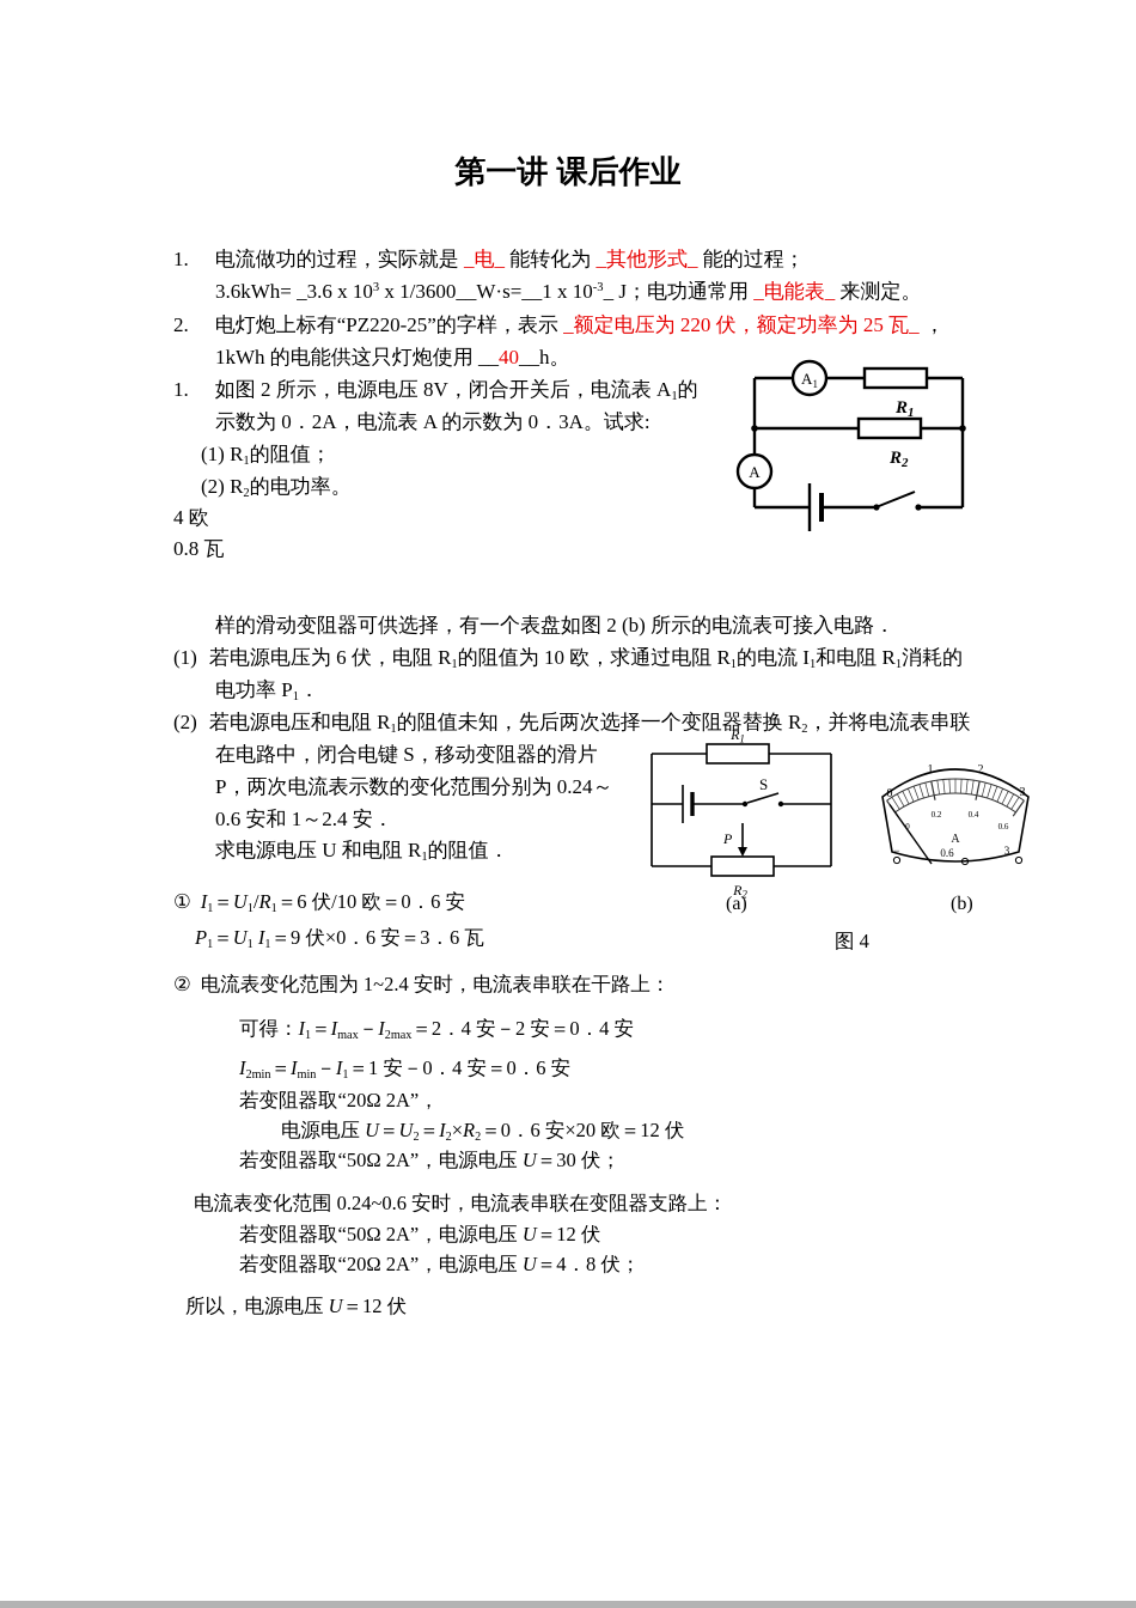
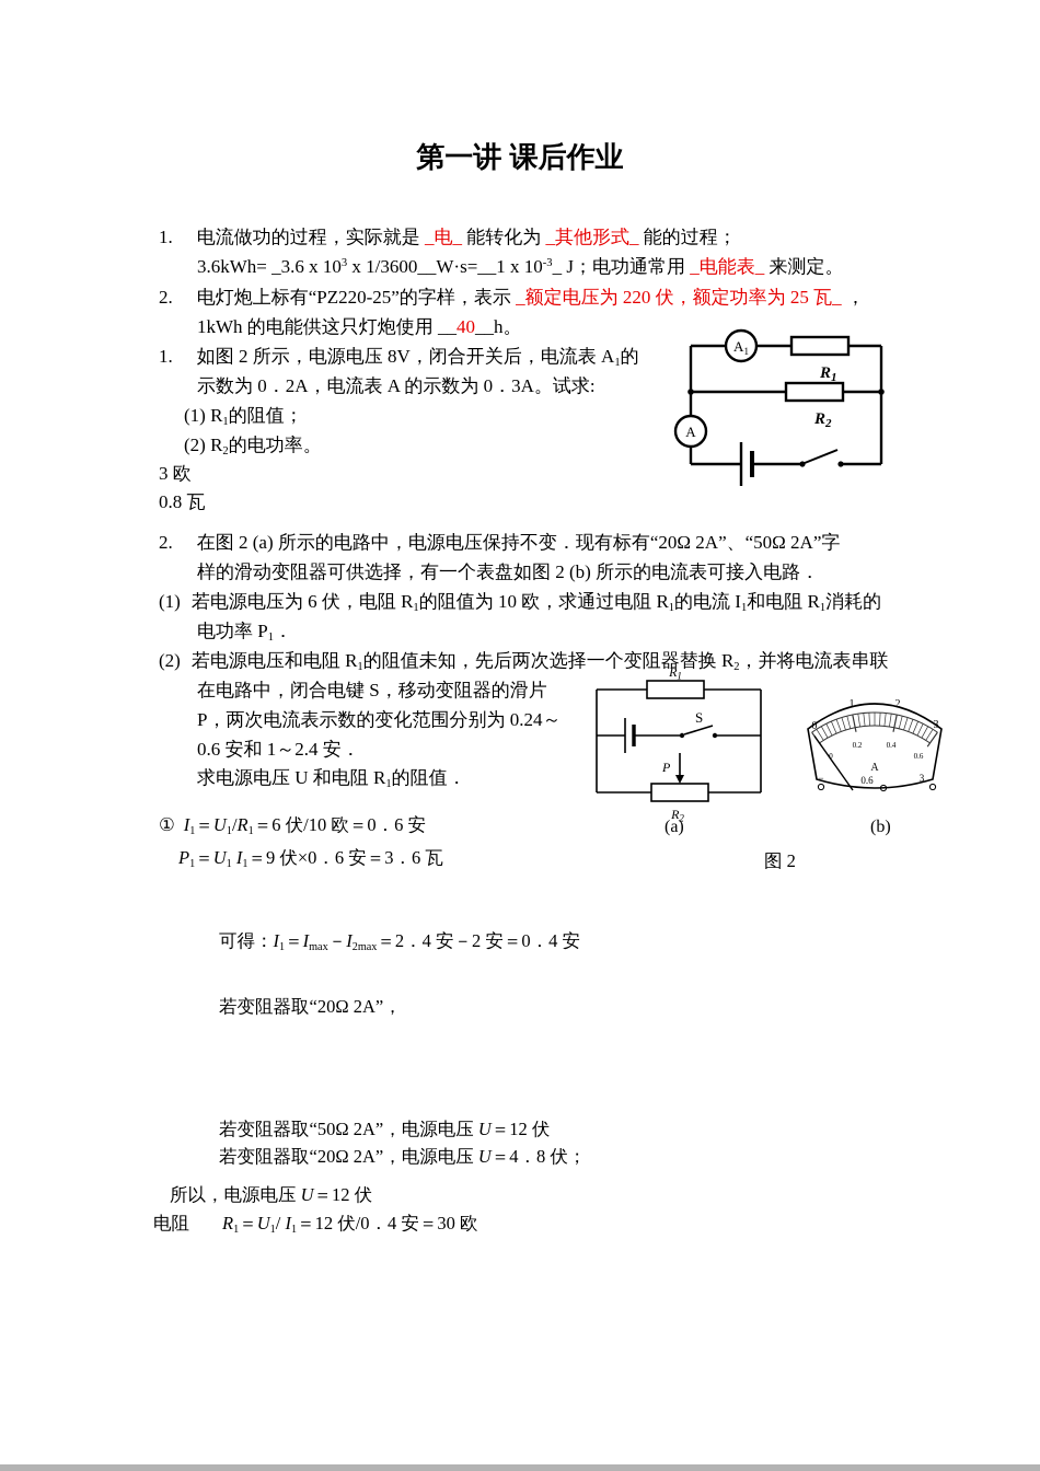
  第一讲 课后作业
  1. 电流做功的过程，实际就是 _电_ 能转化为 _其他形式_ 能的过程；
  3.6kWh= _3.6 x 103 x 1/3600__W·s=__1 x 10-3_ J；电功通常用 _电能表_ 来测定。
  2. 电灯炮上标有“PZ220-25”的字样，表示 _额定电压为 220 伏，额定功率为 25 瓦_ ，
  1kWh 的电能供这只灯炮使用 __40__h。
  1. 如图 2 所示，电源电压 8V，闭合开关后，电流表 A1的
  示数为 0．2A，电流表 A 的示数为 0．3A。试求:
  (1) R1的阻值；
  (2) R2的电功率。
- 4 欧
+ 3 欧
  0.8 瓦
  A1
  A
  R1
  R2
+ 2. 在图 2 (a) 所示的电路中，电源电压保持不变．现有标有“20Ω 2A”、“50Ω 2A”字
  样的滑动变阻器可供选择，有一个表盘如图 2 (b) 所示的电流表可接入电路．
  (1) 若电源电压为 6 伏，电阻 R1的阻值为 10 欧，求通过电阻 R1的电流 I1和电阻 R1消耗的
  电功率 P1．
  (2) 若电源电压和电阻 R1的阻值未知，先后两次选择一个变阻器替换 R2，并将电流表串联
  在电路中，闭合电键 S，移动变阻器的滑片
  P，两次电流表示数的变化范围分别为 0.24～
  0.6 安和 1～2.4 安．
  求电源电压 U 和电阻 R1的阻值．
  R1
  S
  P
  R2
  0
  1
  2
  3
  0
  0.2
  0.4
  0.6
  A
  −
  0.6
  3
  (a)
  (b)
- 图 4
+ 图 2
  ① I1＝U1/R1＝6 伏/10 欧＝0．6 安
  P1＝U1 I1＝9 伏×0．6 安＝3．6 瓦
- ② 电流表变化范围为 1~2.4 安时，电流表串联在干路上：
  可得：I1＝Imax－I2max＝2．4 安－2 安＝0．4 安
- I2min＝Imin－I1＝1 安－0．4 安＝0．6 安
  若变阻器取“20Ω 2A”，
- 电源电压 U＝U2＝I2×R2＝0．6 安×20 欧＝12 伏
- 若变阻器取“50Ω 2A”，电源电压 U＝30 伏；
- 电流表变化范围 0.24~0.6 安时，电流表串联在变阻器支路上：
  若变阻器取“50Ω 2A”，电源电压 U＝12 伏
  若变阻器取“20Ω 2A”，电源电压 U＝4．8 伏；
  所以，电源电压 U＝12 伏
+ 电阻 R1＝U1/ I1＝12 伏/0．4 安＝30 欧
